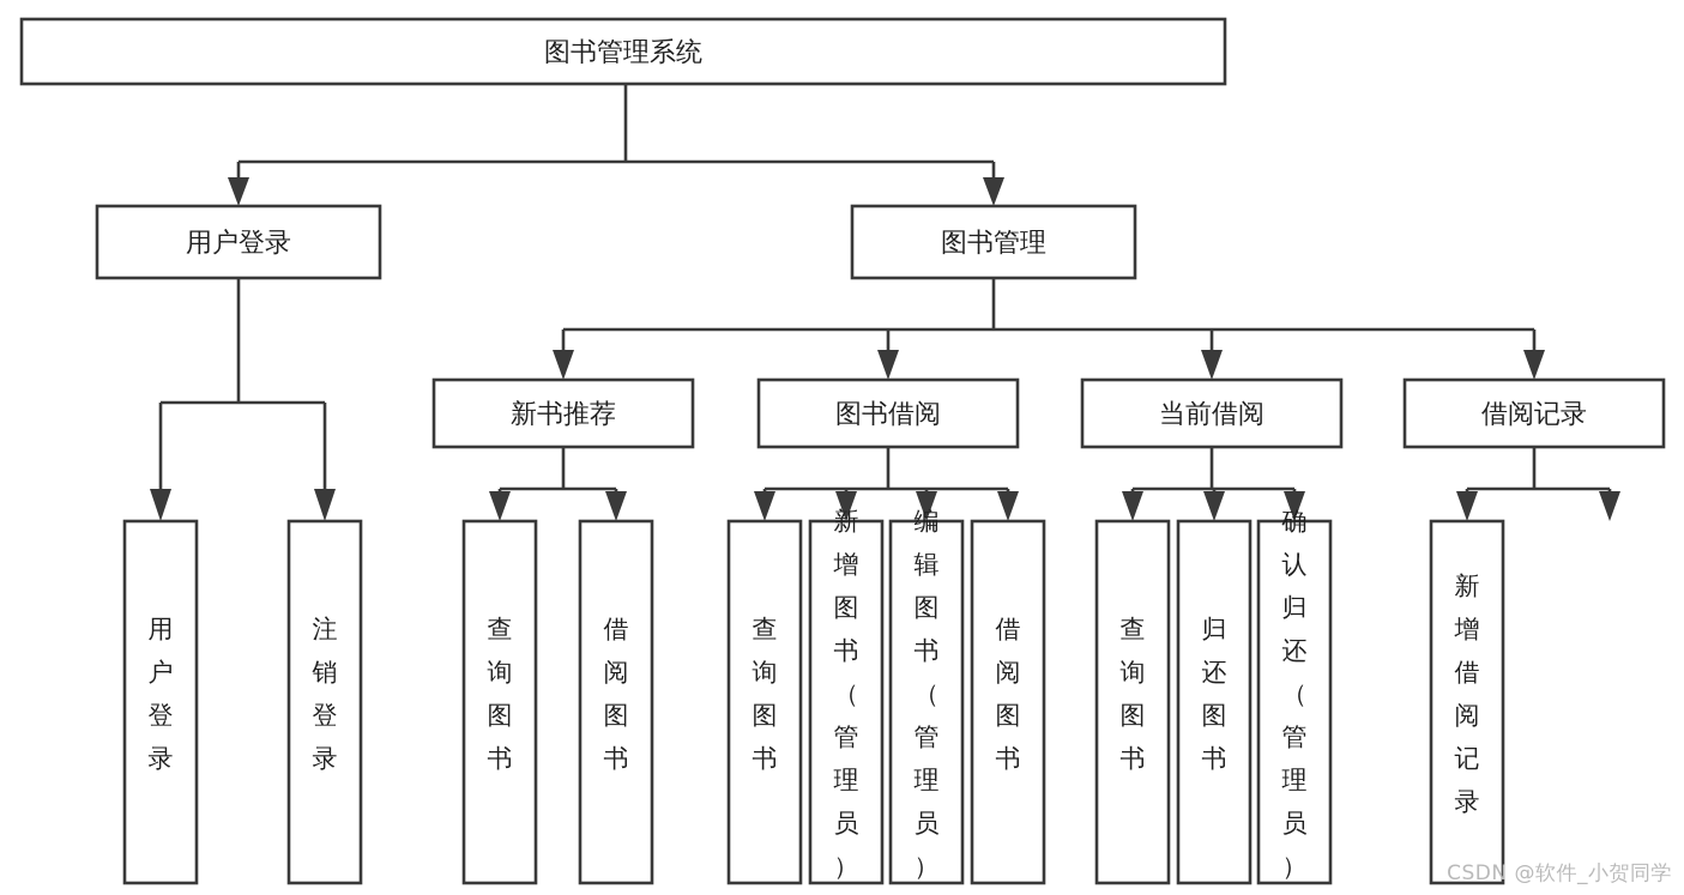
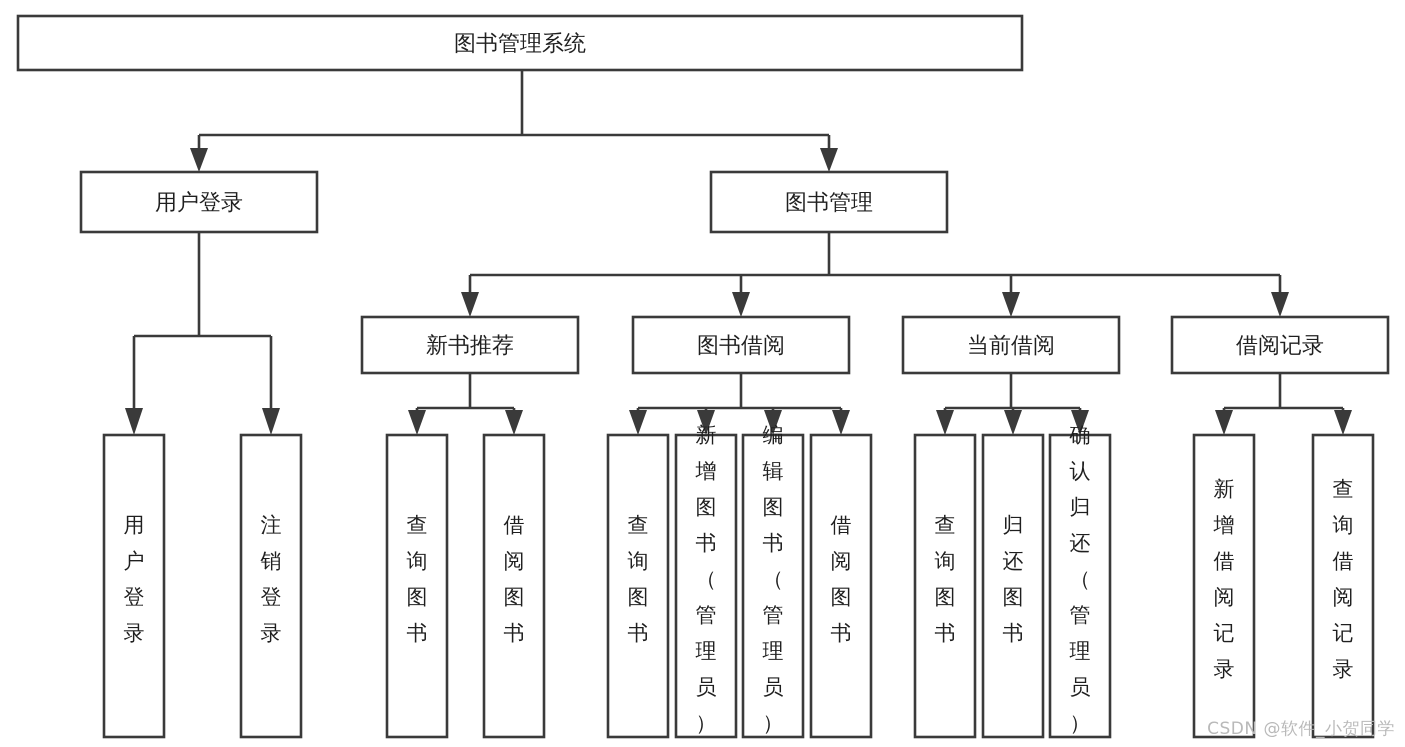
  图书管理系统
  用户登录
  图书管理
  新书推荐
  图书借阅
  当前借阅
  借阅记录
  用户登录
  注销登录
  查询图书
  借阅图书
  查询图书
  新增图书（管理员）
  编辑图书（管理员）
  借阅图书
  查询图书
  归还图书
  确认归还（管理员）
  新增借阅记录
+ 查询借阅记录
  CSDN @软件_小贺同学
